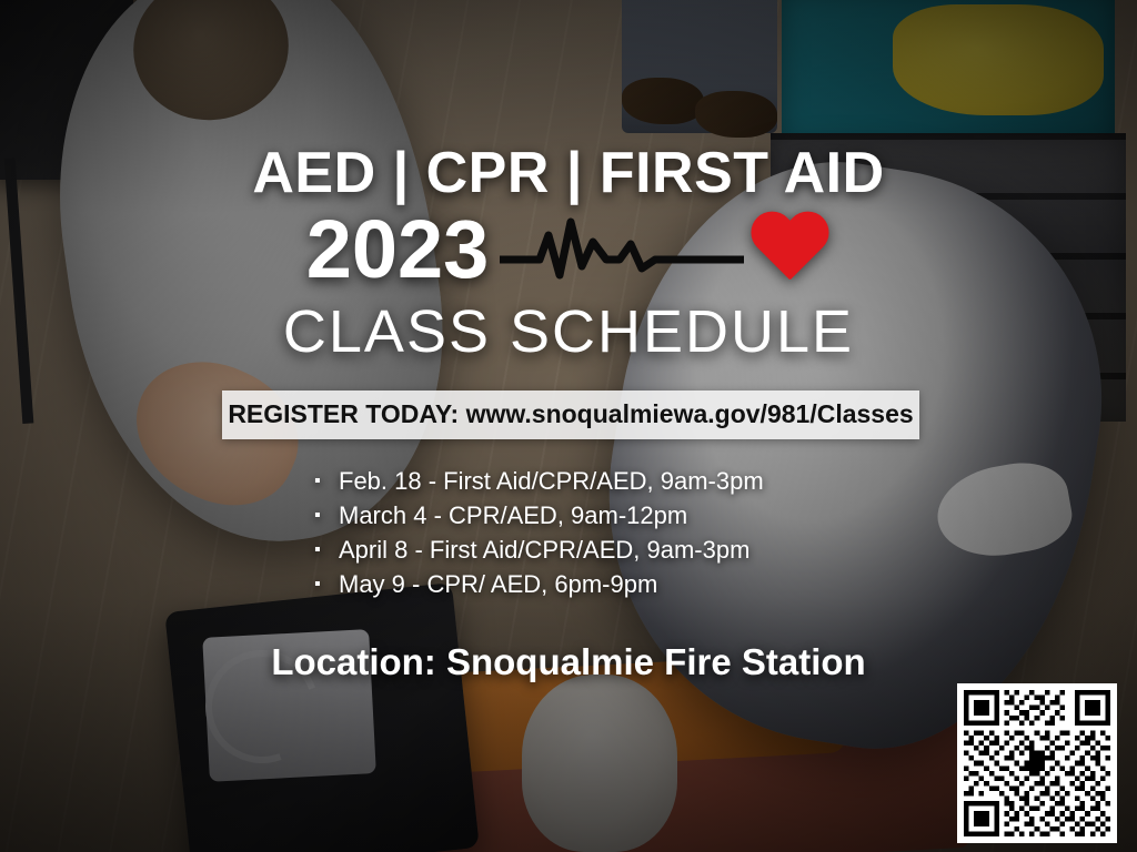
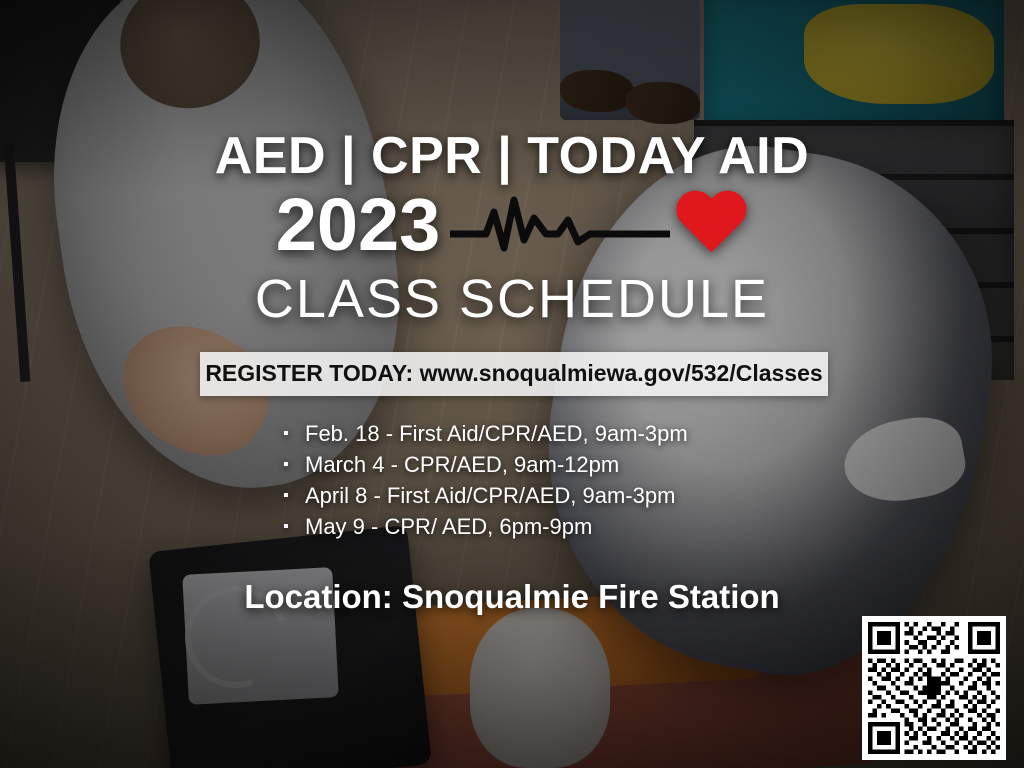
- AED | CPR | FIRST AID
+ AED | CPR | TODAY AID
  2023
  CLASS SCHEDULE
- REGISTER TODAY: www.snoqualmiewa.gov/981/Classes
+ REGISTER TODAY: www.snoqualmiewa.gov/532/Classes
  Feb. 18 - First Aid/CPR/AED, 9am-3pm
  March 4 - CPR/AED, 9am-12pm
  April 8 - First Aid/CPR/AED, 9am-3pm
  May 9 - CPR/ AED, 6pm-9pm
  Location: Snoqualmie Fire Station
